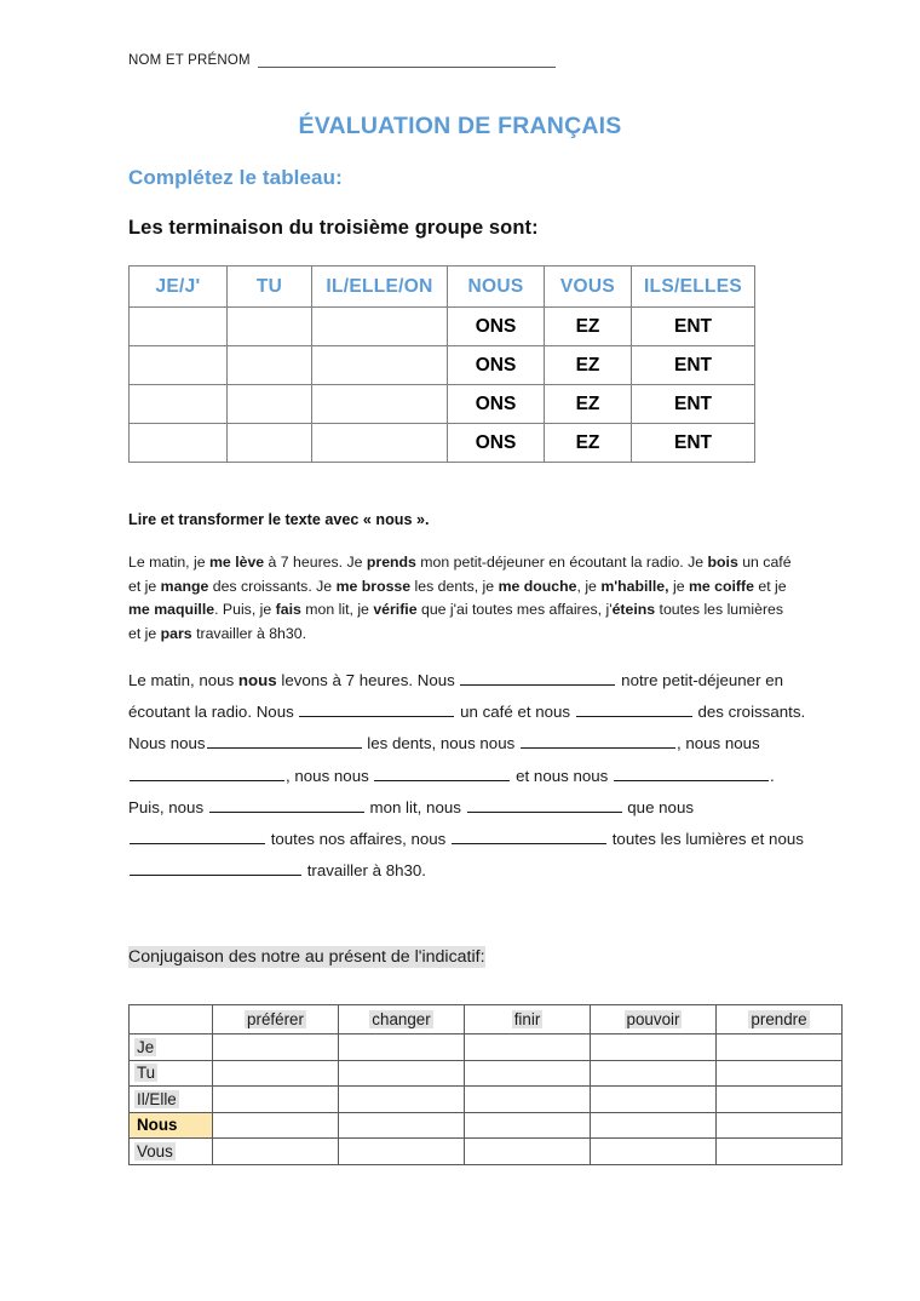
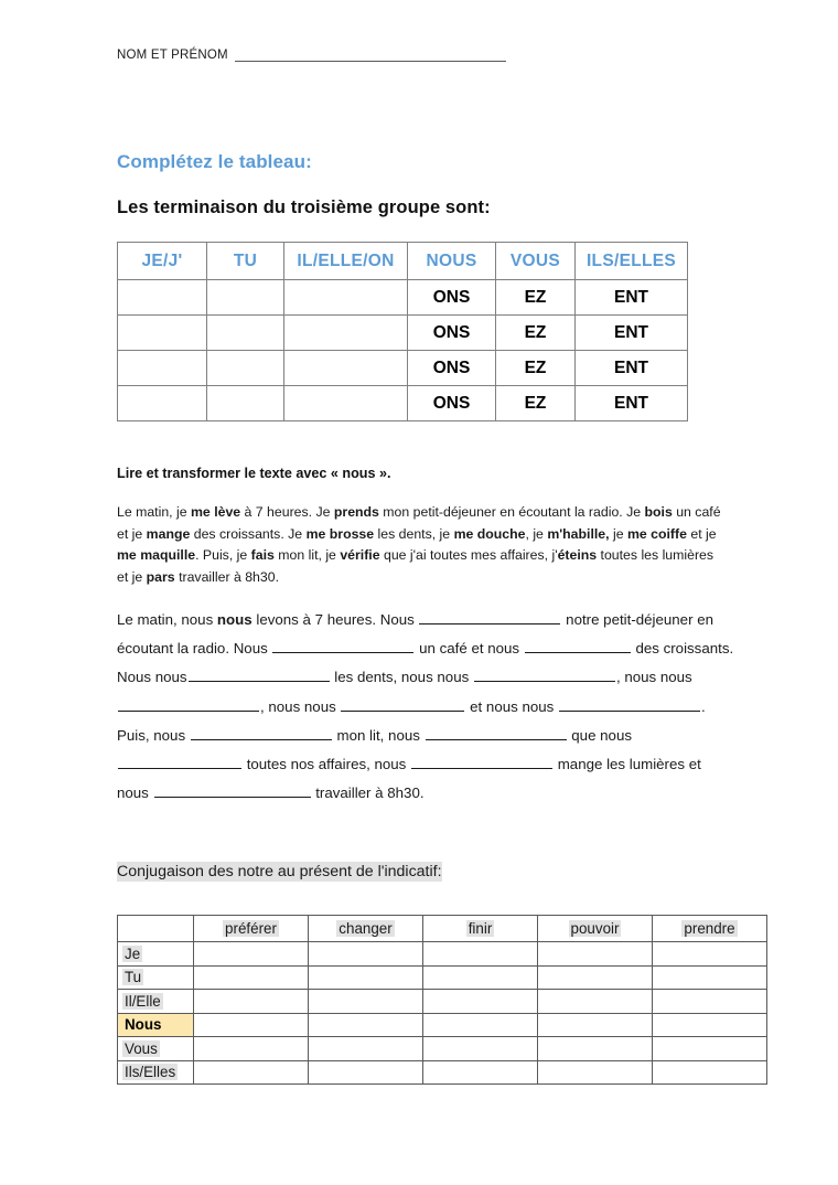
  NOM ET PRÉNOM
- ÉVALUATION DE FRANÇAIS
  Complétez le tableau:
  Les terminaison du troisième groupe sont:
  JE/J'	TU	IL/ELLE/ON	NOUS	VOUS	ILS/ELLES
  			ONS	EZ	ENT
  			ONS	EZ	ENT
  			ONS	EZ	ENT
  			ONS	EZ	ENT
  Lire et transformer le texte avec « nous ».
  Le matin, je me lève à 7 heures. Je prends mon petit-déjeuner en écoutant la radio. Je bois un café et je mange des croissants. Je me brosse les dents, je me douche, je m'habille, je me coiffe et je me maquille. Puis, je fais mon lit, je vérifie que j'ai toutes mes affaires, j'éteins toutes les lumières et je pars travailler à 8h30.
- Le matin, nous nous levons à 7 heures. Nous notre petit-déjeuner en écoutant la radio. Nous un café et nous des croissants. Nous nous les dents, nous nous , nous nous , nous nous et nous nous . Puis, nous mon lit, nous que nous toutes nos affaires, nous toutes les lumières et nous travailler à 8h30.
+ Le matin, nous nous levons à 7 heures. Nous notre petit-déjeuner en écoutant la radio. Nous un café et nous des croissants. Nous nous les dents, nous nous , nous nous , nous nous et nous nous . Puis, nous mon lit, nous que nous toutes nos affaires, nous mange les lumières et nous travailler à 8h30.
  Conjugaison des notre au présent de l'indicatif:
  	préférer	changer	finir	pouvoir	prendre
  Je
  Tu
  Il/Elle
  Nous
  Vous
+ Ils/Elles
